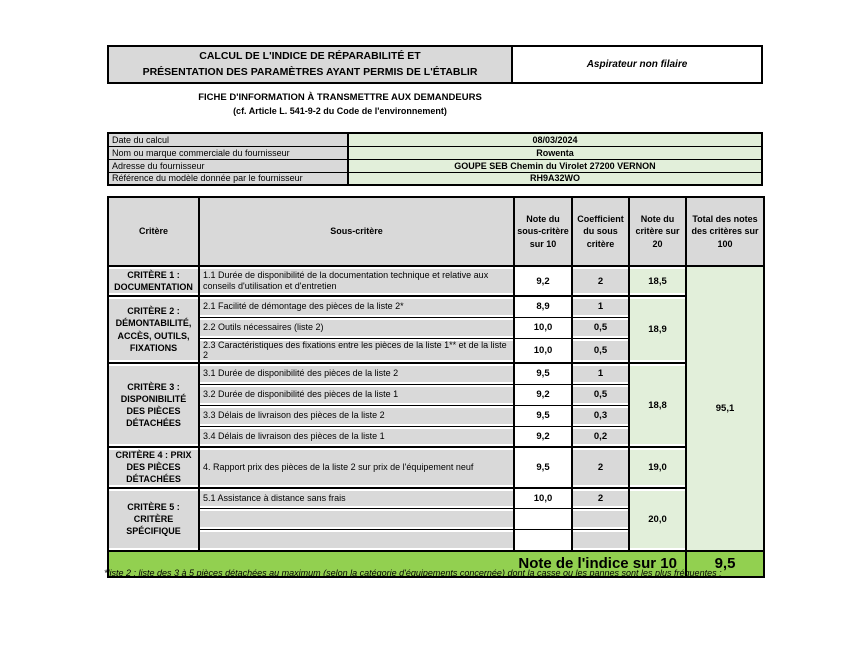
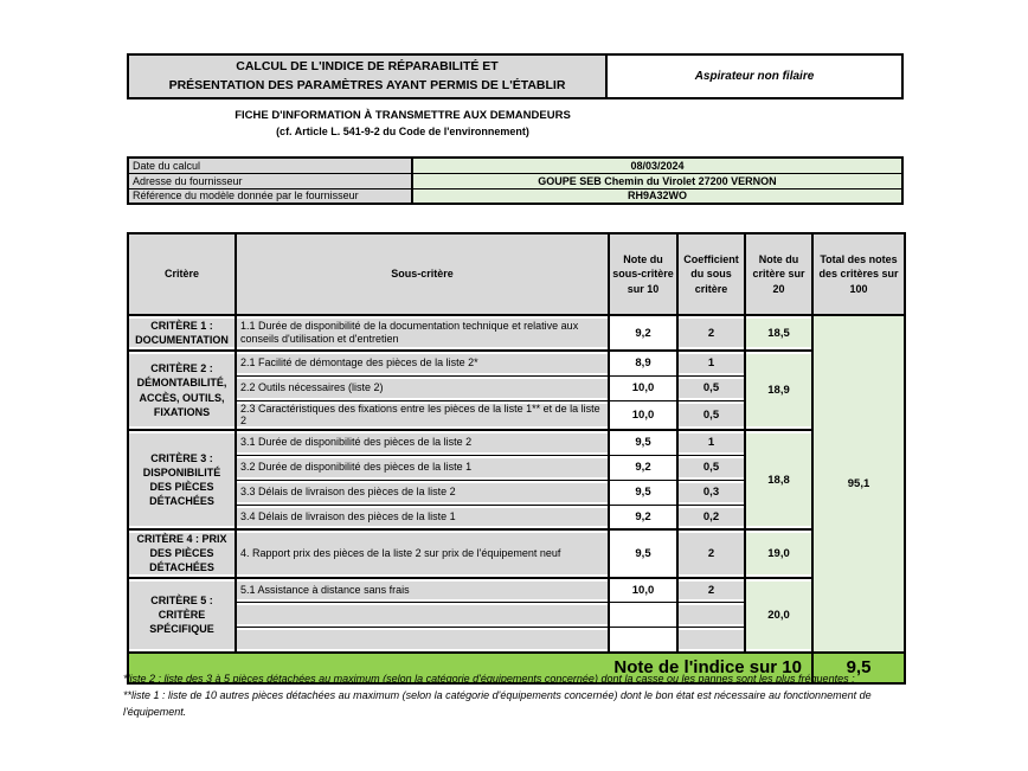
  CALCUL DE L'INDICE DE RÉPARABILITÉ ET
  PRÉSENTATION DES PARAMÈTRES AYANT PERMIS DE L'ÉTABLIR
  Aspirateur non filaire
  FICHE D'INFORMATION À TRANSMETTRE AUX DEMANDEURS
  (cf. Article L. 541-9-2 du Code de l'environnement)
  Date du calcul	08/03/2024
- Nom ou marque commerciale du fournisseur	Rowenta
  Adresse du fournisseur	GOUPE SEB Chemin du Virolet 27200 VERNON
  Référence du modèle donnée par le fournisseur	RH9A32WO
  Critère	Sous-critère	Note du sous-critère sur 10	Coefficient du sous critère	Note du critère sur 20	Total des notes des critères sur 100
  CRITÈRE 1 : DOCUMENTATION	1.1 Durée de disponibilité de la documentation technique et relative aux conseils d'utilisation et d'entretien	9,2	2	18,5	95,1
  CRITÈRE 2 : DÉMONTABILITÉ, ACCÈS, OUTILS, FIXATIONS	2.1 Facilité de démontage des pièces de la liste 2*	8,9	1	18,9
  2.2 Outils nécessaires (liste 2)	10,0	0,5
  2.3 Caractéristiques des fixations entre les pièces de la liste 1** et de la liste 2	10,0	0,5
  CRITÈRE 3 : DISPONIBILITÉ DES PIÈCES DÉTACHÉES	3.1 Durée de disponibilité des pièces de la liste 2	9,5	1	18,8
  3.2 Durée de disponibilité des pièces de la liste 1	9,2	0,5
  3.3 Délais de livraison des pièces de la liste 2	9,5	0,3
  3.4 Délais de livraison des pièces de la liste 1	9,2	0,2
  CRITÈRE 4 : PRIX DES PIÈCES DÉTACHÉES	4. Rapport prix des pièces de la liste 2 sur prix de l'équipement neuf	9,5	2	19,0
  CRITÈRE 5 : CRITÈRE SPÉCIFIQUE	5.1 Assistance à distance sans frais	10,0	2	20,0
  Note de l'indice sur 10	9,5
  *liste 2 : liste des 3 à 5 pièces détachées au maximum (selon la catégorie d'équipements concernée) dont la casse ou les pannes sont les plus fréquentes ;
+ **liste 1 : liste de 10 autres pièces détachées au maximum (selon la catégorie d'équipements concernée) dont le bon état est nécessaire au fonctionnement de l'équipement.
